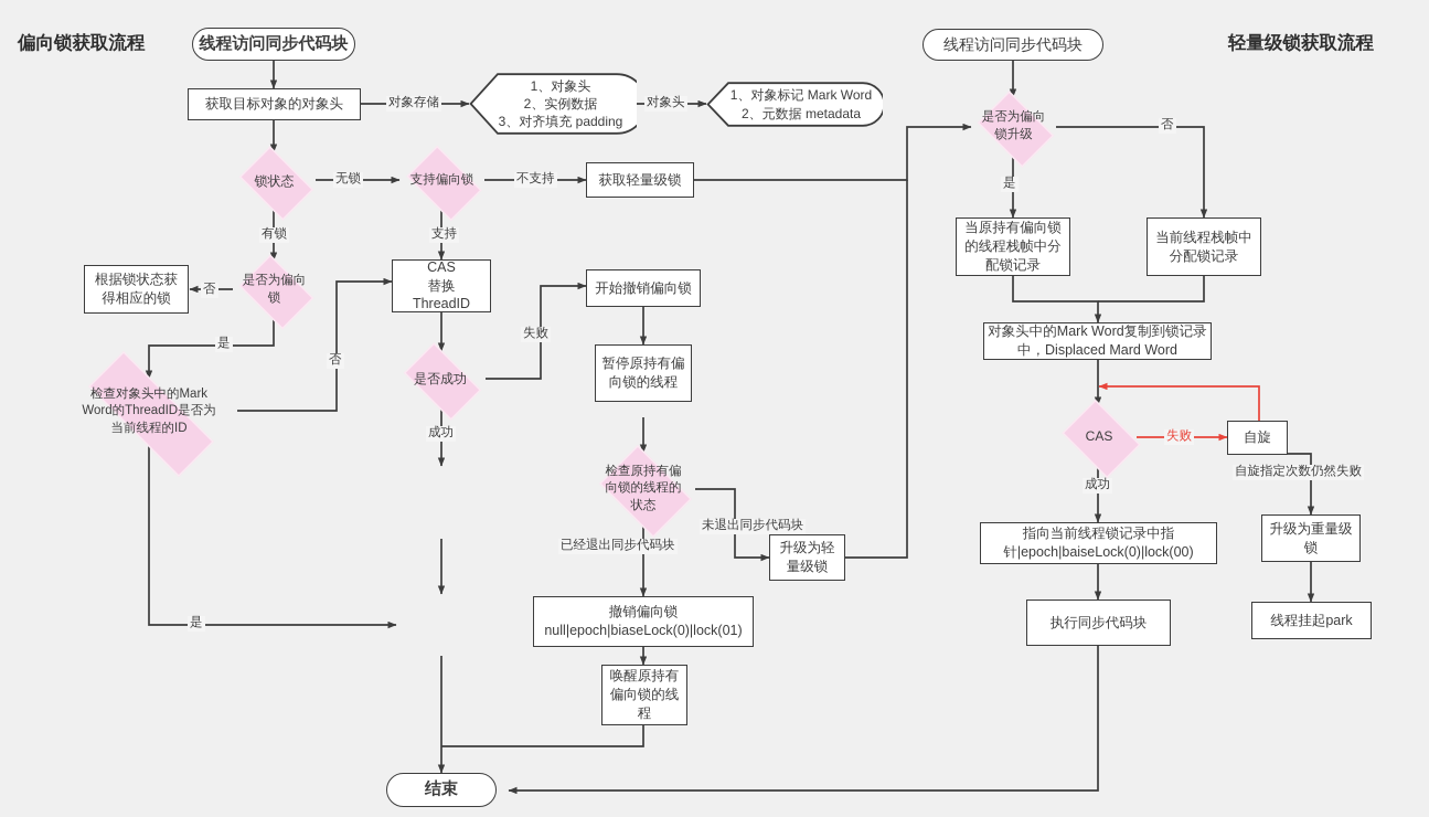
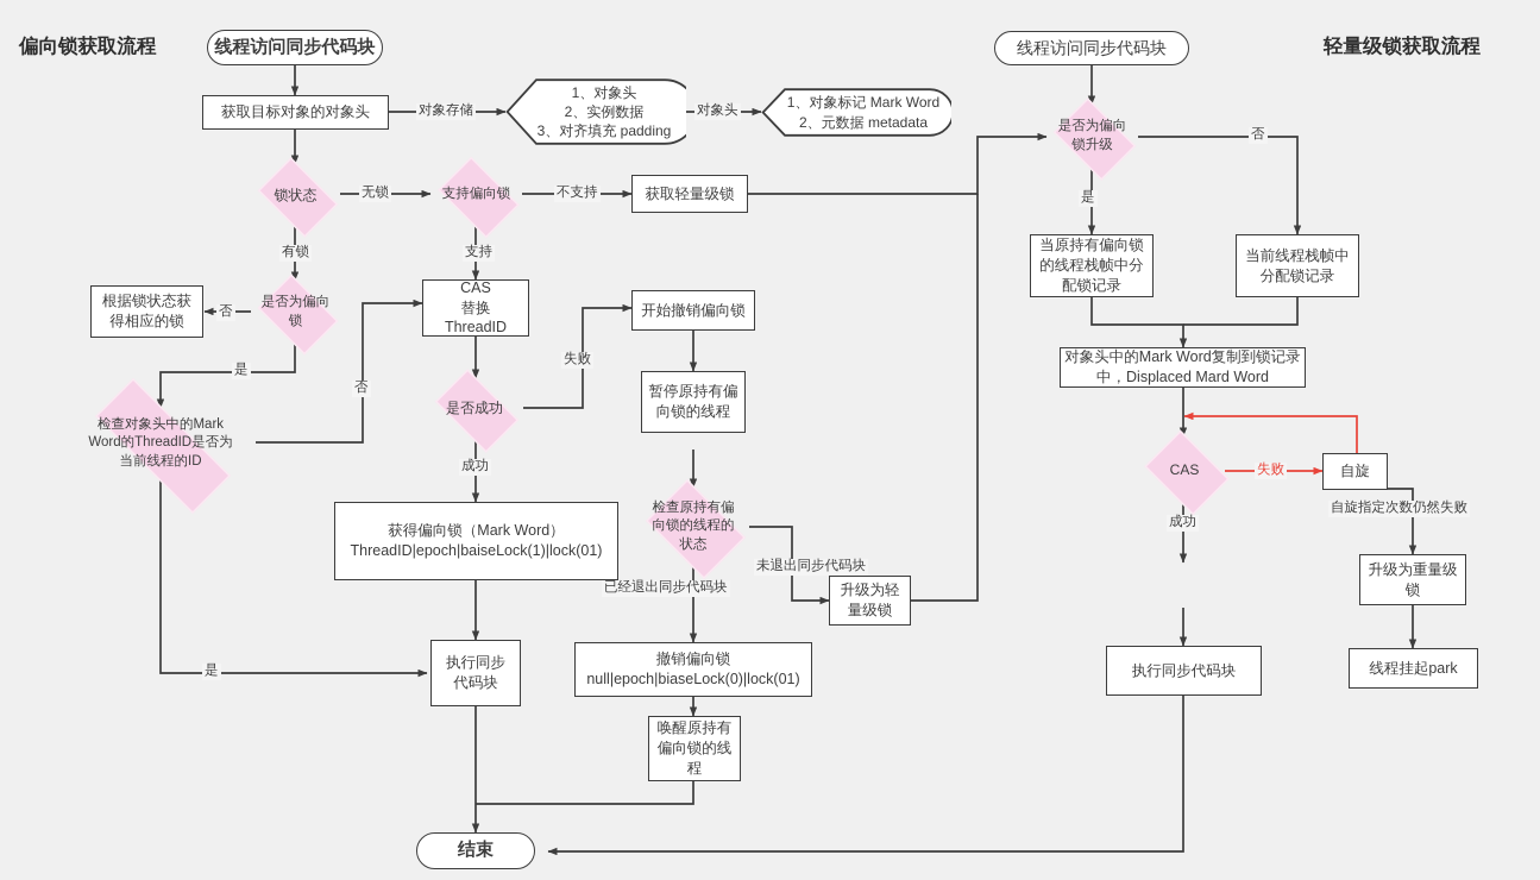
  偏向锁获取流程
  轻量级锁获取流程
  线程访问同步代码块
  获取目标对象的对象头
  1、对象头
  2、实例数据
  3、对齐填充 padding
  1、对象标记 Mark Word
  2、元数据 metadata
  锁状态
  支持偏向锁
  获取轻量级锁
  是否为偏向
  锁
  根据锁状态获
  得相应的锁
  检查对象头中的Mark
  Word的ThreadID是否为
  当前线程的ID
  CAS
  替换
  ThreadID
  是否成功
+ 获得偏向锁（Mark Word）
+ ThreadID|epoch|baiseLock(1)|lock(01)
+ 执行同步
+ 代码块
  开始撤销偏向锁
  暂停原持有偏
  向锁的线程
  检查原持有偏
  向锁的线程的
  状态
  升级为轻
  量级锁
  撤销偏向锁
  null|epoch|biaseLock(0)|lock(01)
  唤醒原持有
  偏向锁的线
  程
  结束
  线程访问同步代码块
  是否为偏向
  锁升级
  当原持有偏向锁
  的线程栈帧中分
  配锁记录
  当前线程栈帧中
  分配锁记录
  对象头中的Mark Word复制到锁记录
  中，Displaced Mard Word
  CAS
  自旋
- 指向当前线程锁记录中指
- 针|epoch|baiseLock(0)|lock(00)
  执行同步代码块
  升级为重量级
  锁
  线程挂起park
  对象存储
  对象头
  无锁
  不支持
  有锁
  支持
  否
  是
  否
  失败
  成功
  未退出同步代码块
  已经退出同步代码块
  是
  否
  是
  失败
  成功
  自旋指定次数仍然失败
